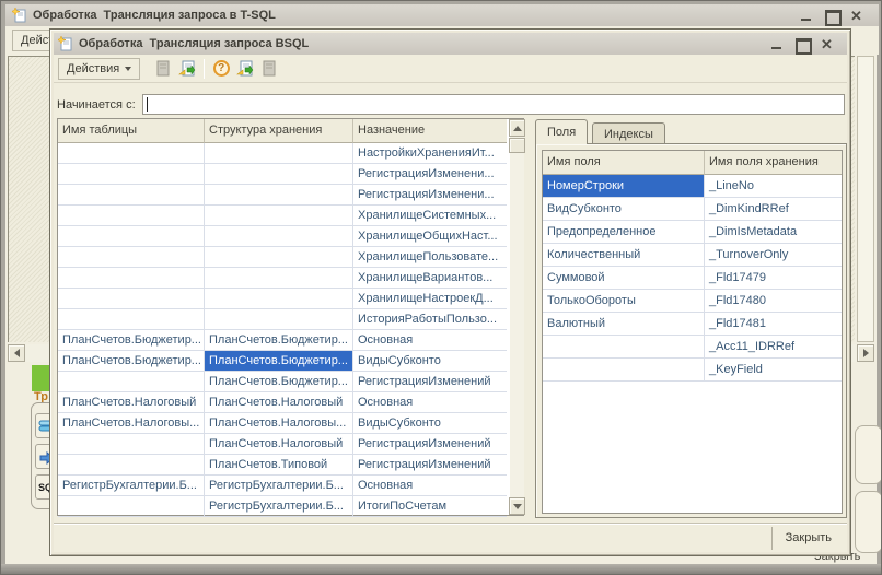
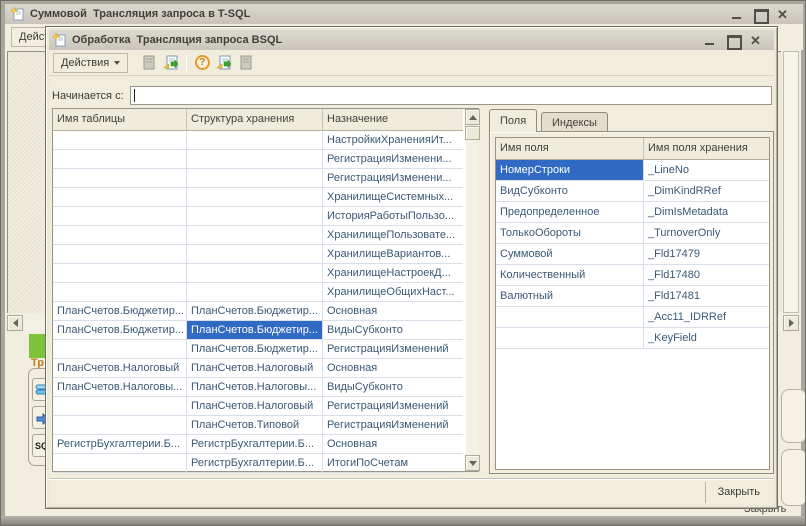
- Обработка Трансляция запроса в T-SQL
+ Суммовой Трансляция запроса в T-SQL
  ✕
  Тр
  Закрыть
  Обработка Трансляция запроса BSQL
  ✕
  Действия
  ?
  Начинается с:
  Имя таблицы
  Структура хранения
  Назначение
  НастройкиХраненияИт...
  РегистрацияИзменени...
  РегистрацияИзменени...
  ХранилищеСистемных...
- ХранилищеОбщихНаст...
+ ИсторияРаботыПользо...
  ХранилищеПользовате...
  ХранилищеВариантов...
  ХранилищеНастроекД...
- ИсторияРаботыПользо...
+ ХранилищеОбщихНаст...
  ПланСчетов.Бюджетир...
  ПланСчетов.Бюджетир...
  Основная
  ПланСчетов.Бюджетир...
  ПланСчетов.Бюджетир...
  ВидыСубконто
  ПланСчетов.Бюджетир...
  РегистрацияИзменений
  ПланСчетов.Налоговый
  ПланСчетов.Налоговый
  Основная
  ПланСчетов.Налоговы...
  ПланСчетов.Налоговы...
  ВидыСубконто
  ПланСчетов.Налоговый
  РегистрацияИзменений
  ПланСчетов.Типовой
  РегистрацияИзменений
  РегистрБухгалтерии.Б...
  РегистрБухгалтерии.Б...
  Основная
  РегистрБухгалтерии.Б...
  ИтогиПоСчетам
  Поля
  Индексы
  Имя поля
  Имя поля хранения
  НомерСтроки
  _LineNo
  ВидСубконто
  _DimKindRRef
  Предопределенное
  _DimIsMetadata
- Количественный
+ ТолькоОбороты
  _TurnoverOnly
  Суммовой
  _Fld17479
- ТолькоОбороты
+ Количественный
  _Fld17480
  Валютный
  _Fld17481
  _Acc11_IDRRef
  _KeyField
  Закрыть
